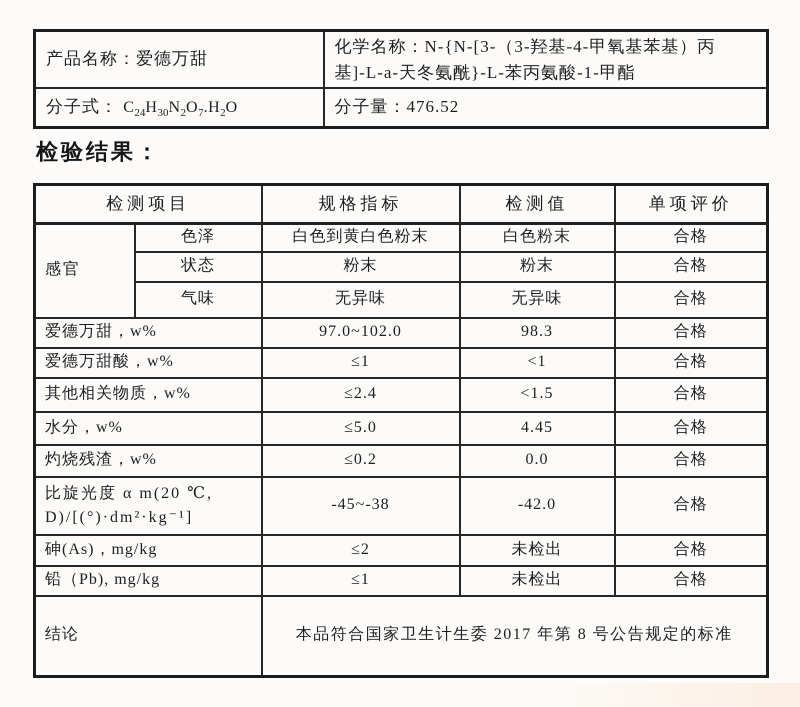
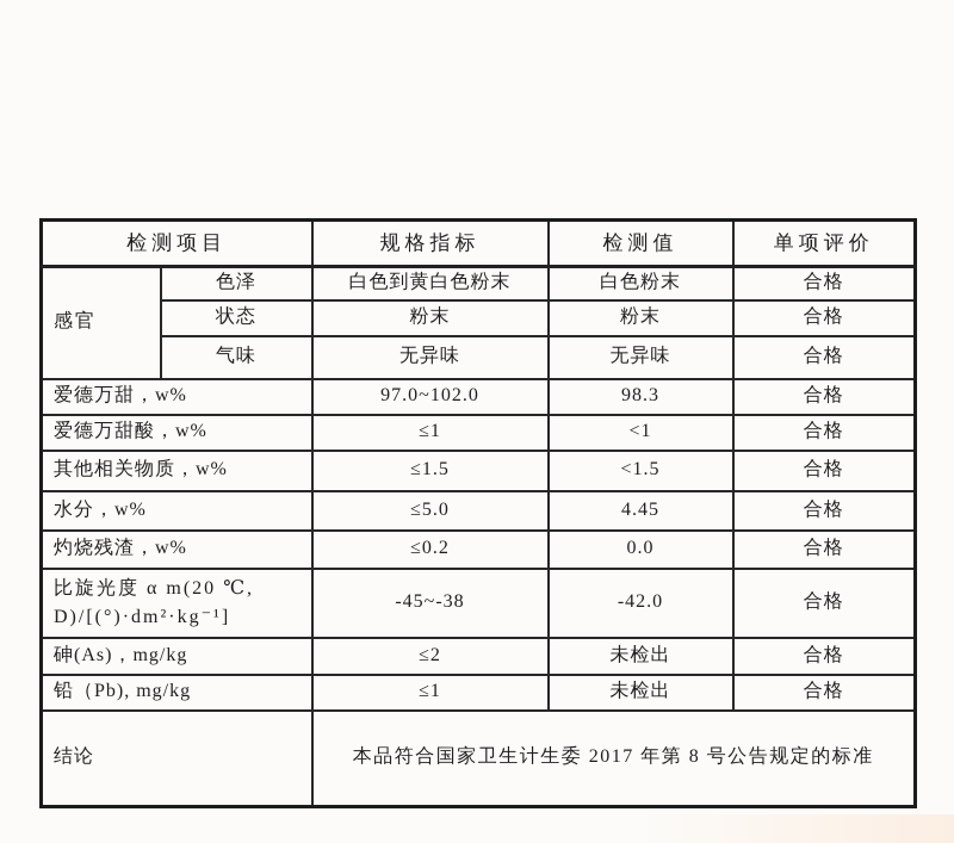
- 产品名称：爱德万甜	化学名称：N-{N-[3-（3-羟基-4-甲氧基苯基）丙 基]-L-a-天冬氨酰}-L-苯丙氨酸-1-甲酯
- 分子式： C24H30N2O7.H2O	分子量：476.52
- 检验结果：
  检测项目	规格指标	检测值	单项评价
  感官	色泽	白色到黄白色粉末	白色粉末	合格
  状态	粉末	粉末	合格
  气味	无异味	无异味	合格
  爱德万甜，w%	97.0~102.0	98.3	合格
  爱德万甜酸，w%	≤1	<1	合格
- 其他相关物质，w%	≤2.4	<1.5	合格
+ 其他相关物质，w%	≤1.5	<1.5	合格
  水分，w%	≤5.0	4.45	合格
  灼烧残渣，w%	≤0.2	0.0	合格
  比旋光度 α m(20 ℃, D)/[(°)·dm²·kg⁻¹]	-45~-38	-42.0	合格
  砷(As)，mg/kg	≤2	未检出	合格
  铅（Pb), mg/kg	≤1	未检出	合格
  结论	本品符合国家卫生计生委 2017 年第 8 号公告规定的标准
